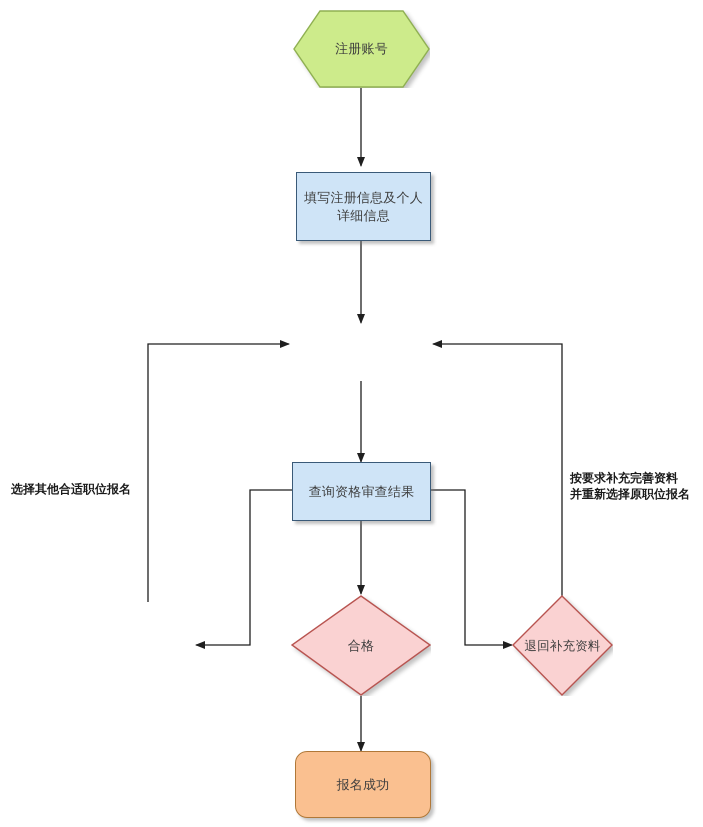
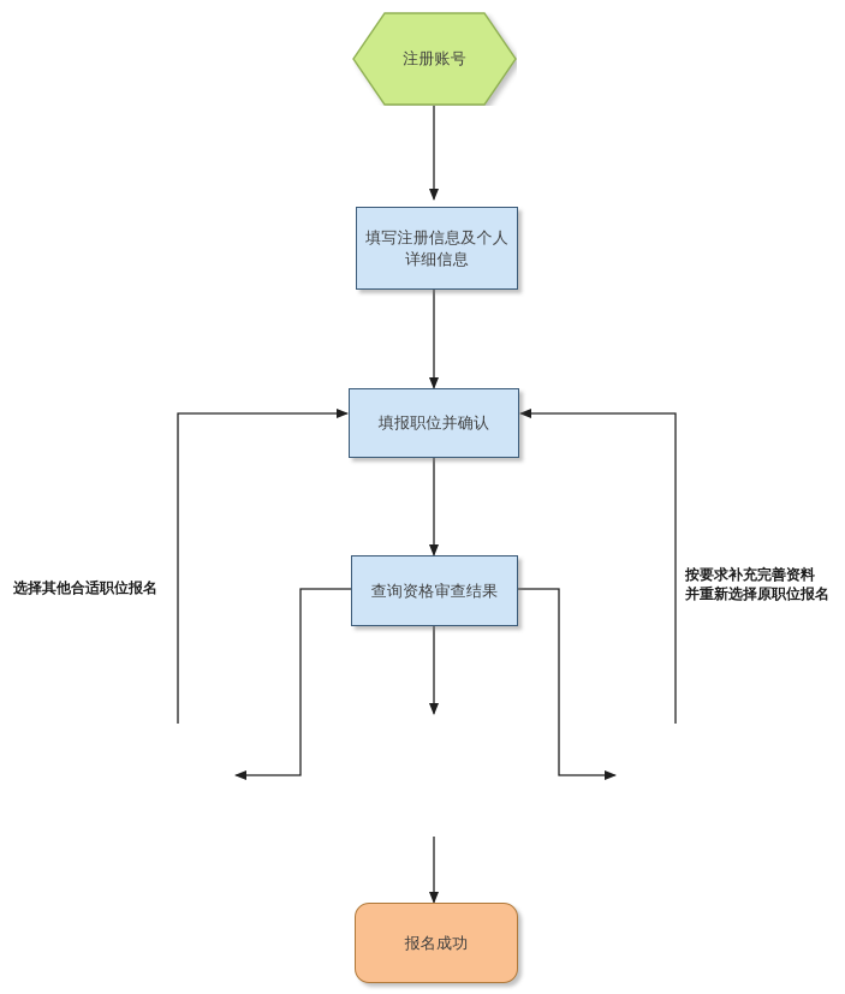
  注册账号
  填写注册信息及个人
  详细信息
+ 填报职位并确认
  查询资格审查结果
- 合格
- 退回补充资料
  报名成功
  选择其他合适职位报名
  按要求补充完善资料
  并重新选择原职位报名
